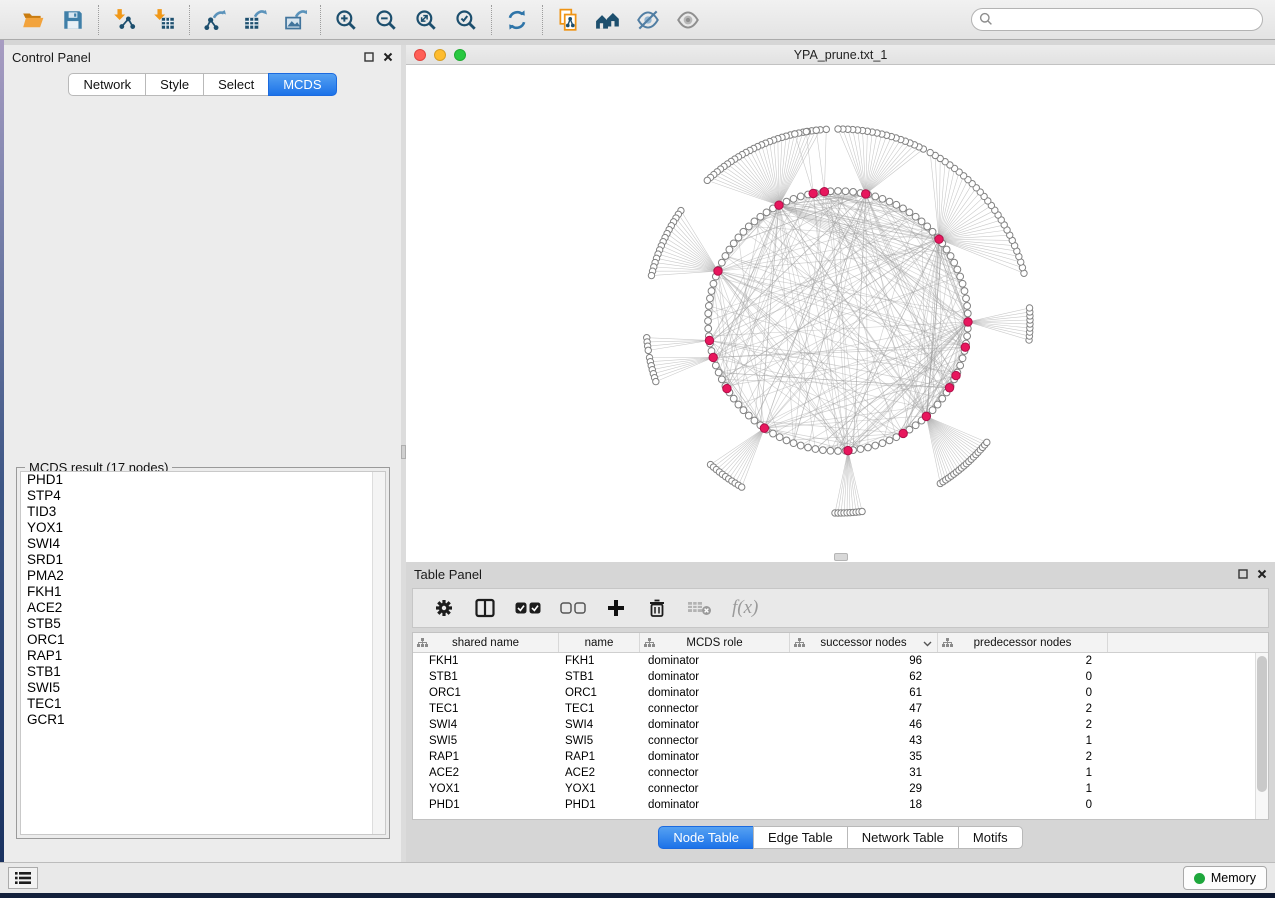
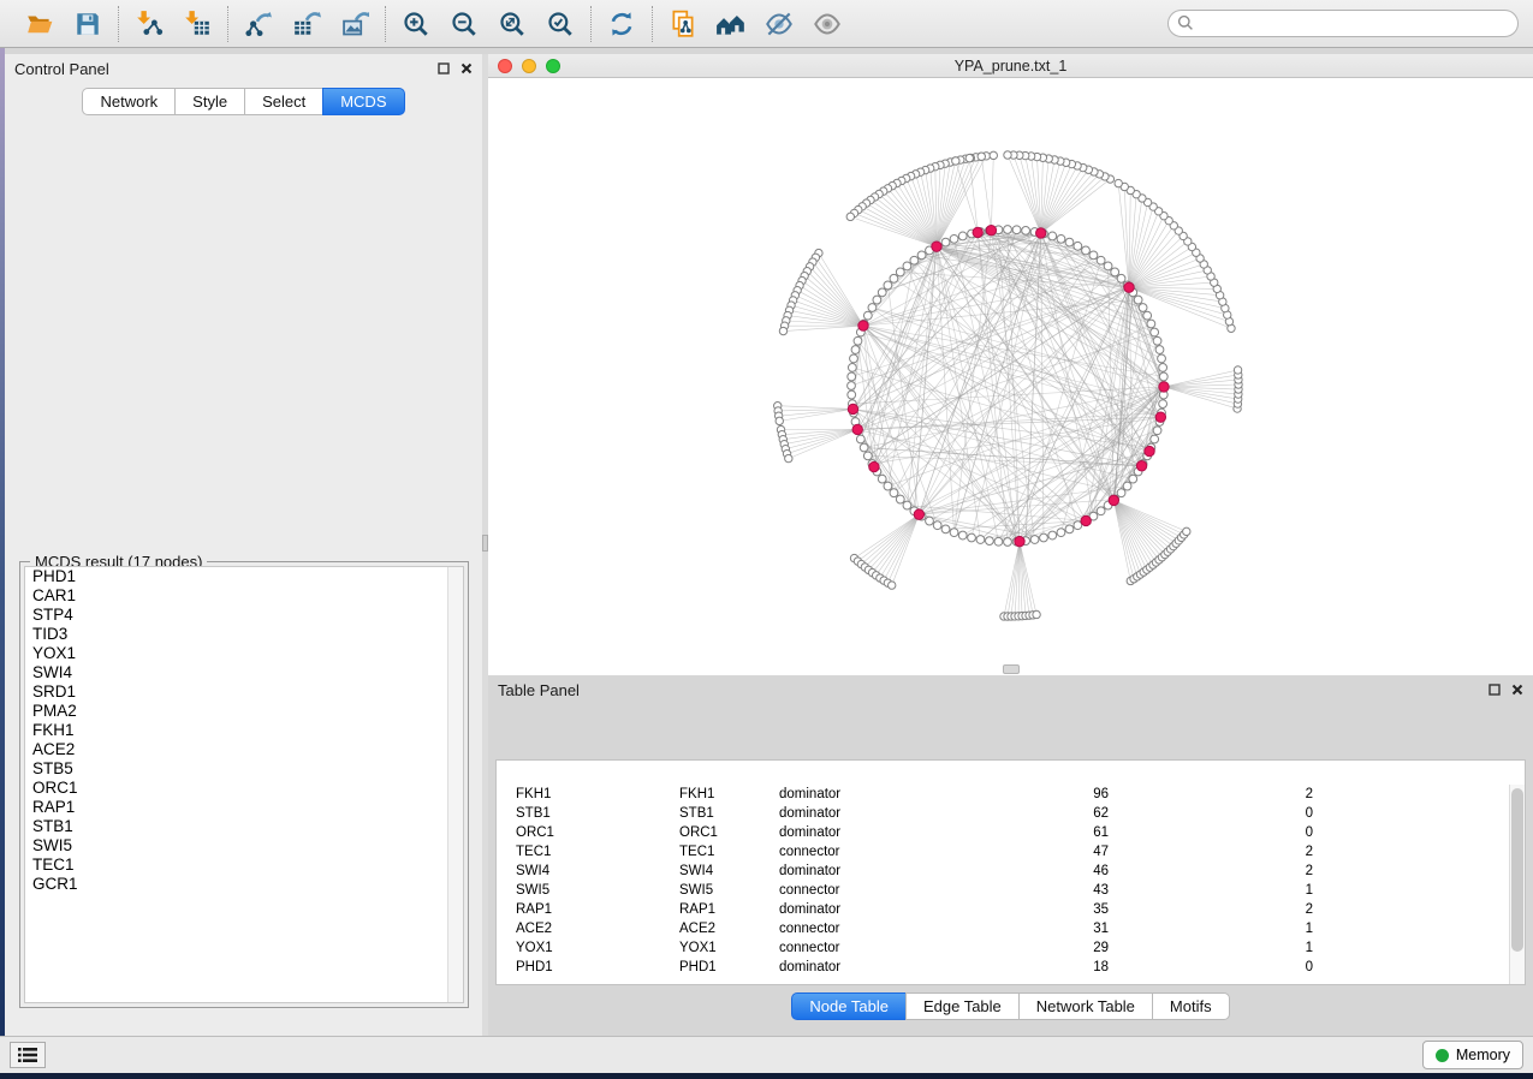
  Control Panel
  Network
  Style
  Select
  MCDS
  MCDS result (17 nodes)
  PHD1
+ CAR1
  STP4
  TID3
  YOX1
  SWI4
  SRD1
  PMA2
  FKH1
  ACE2
  STB5
  ORC1
  RAP1
  STB1
  SWI5
  TEC1
  GCR1
  YPA_prune.txt_1
  Table Panel
- f(x)
- shared name
- name
- MCDS role
- successor nodes
- predecessor nodes
  FKH1
  FKH1
  dominator
  96
  2
  STB1
  STB1
  dominator
  62
  0
  ORC1
  ORC1
  dominator
  61
  0
  TEC1
  TEC1
  connector
  47
  2
  SWI4
  SWI4
  dominator
  46
  2
  SWI5
  SWI5
  connector
  43
  1
  RAP1
  RAP1
  dominator
  35
  2
  ACE2
  ACE2
  connector
  31
  1
  YOX1
  YOX1
  connector
  29
  1
  PHD1
  PHD1
  dominator
  18
  0
  Node Table
  Edge Table
  Network Table
  Motifs
  Memory
